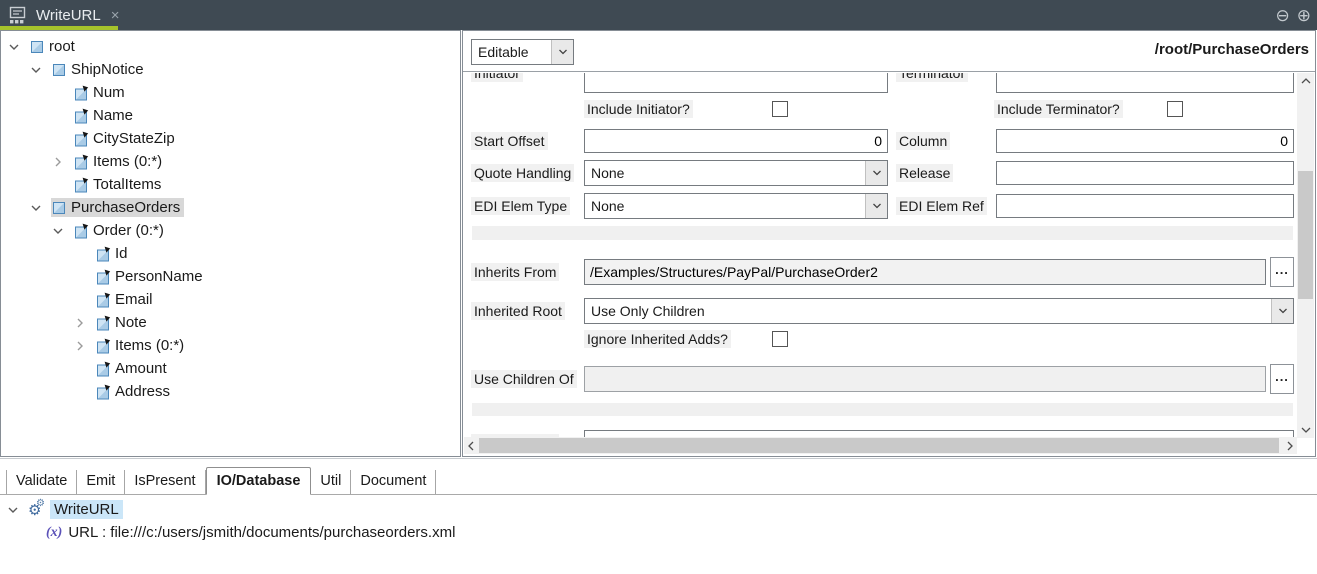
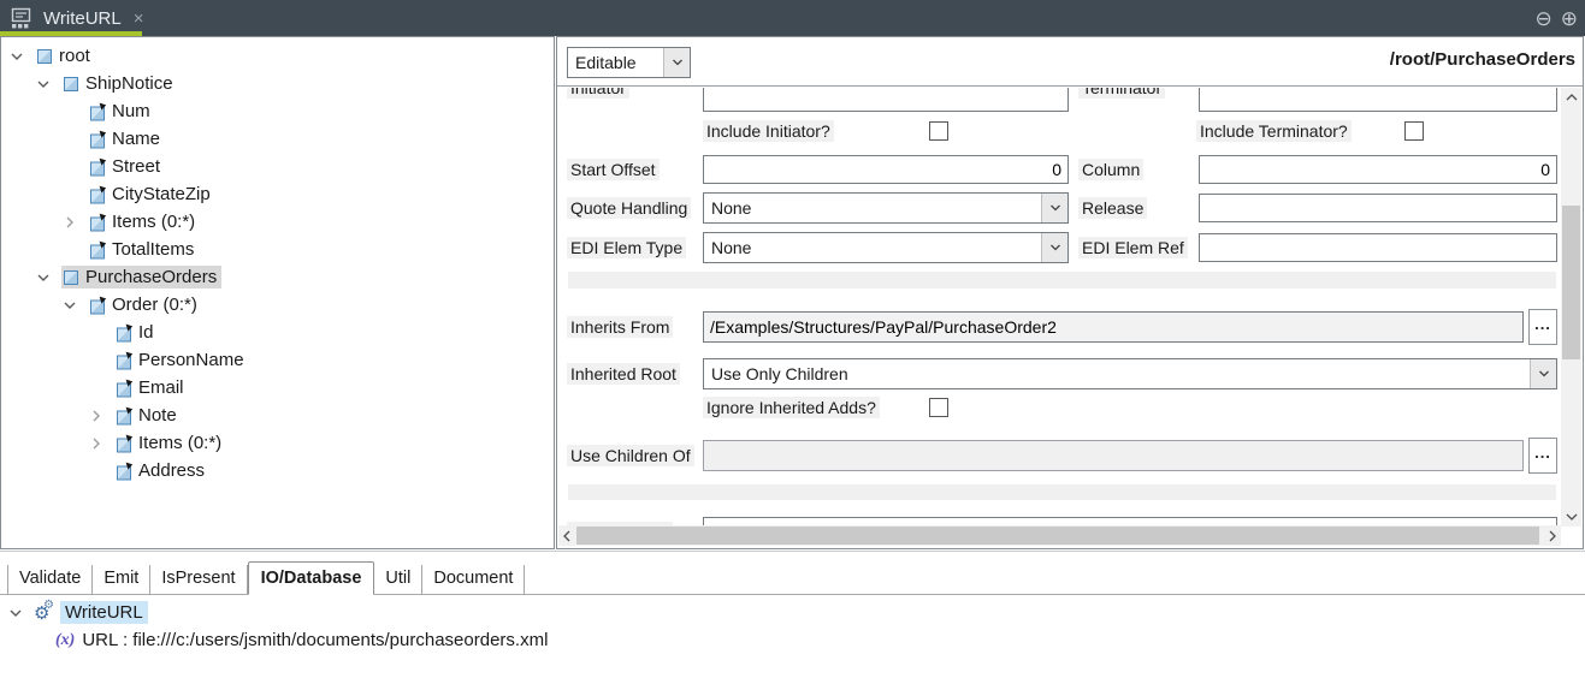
  WriteURL
  ×
  ⊖
  ⊕
  root
  ShipNotice
  Num
  Name
+ Street
  CityStateZip
  Items (0:*)
  TotalItems
  PurchaseOrders
  Order (0:*)
  Id
  PersonName
  Email
  Note
  Items (0:*)
- Amount
  Address
  Editable
  /root/PurchaseOrders
  Initiator
  Terminator
  Include Initiator?
  Include Terminator?
  Start Offset
  0
  Column
  0
  Quote Handling
  None
  Release
  EDI Elem Type
  None
  EDI Elem Ref
  Inherits From
  /Examples/Structures/PayPal/PurchaseOrder2
  ...
  Inherited Root
  Use Only Children
  Ignore Inherited Adds?
  Use Children Of
  ...
  Validate
  Emit
  IsPresent
  IO/Database
  Util
  Document
  ⚙
  ⚙
  WriteURL
  (x)
  URL : file:///c:/users/jsmith/documents/purchaseorders.xml
